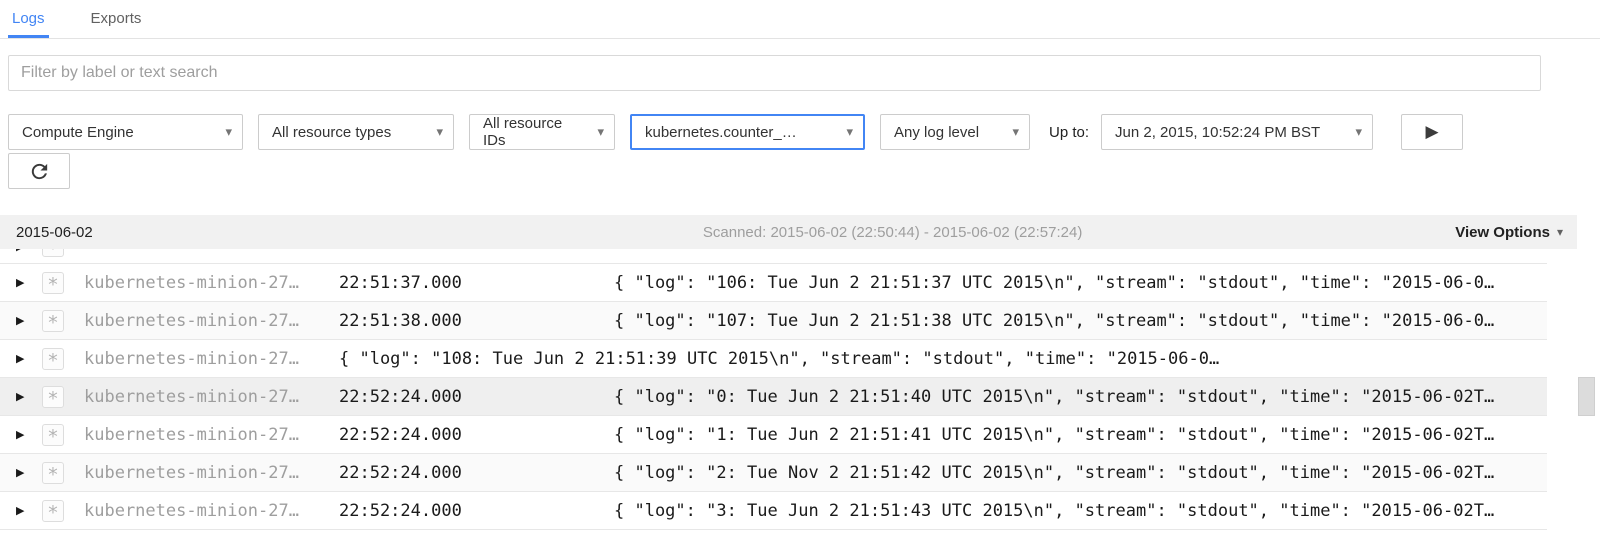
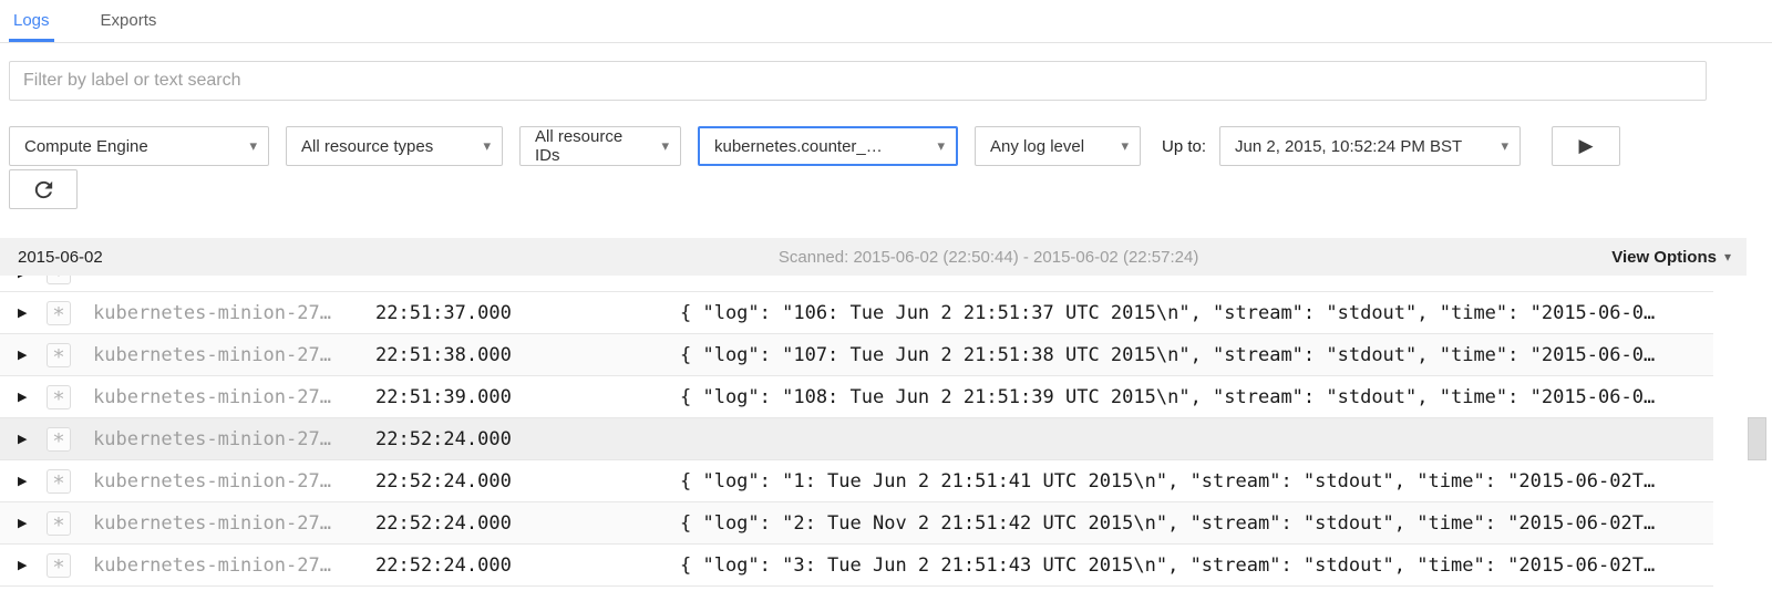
  Logs
  Exports
  Filter by label or text search
  Compute Engine
  ▾
  All resource types
  ▾
  All resource IDs
  ▾
  kubernetes.counter_…
  ▾
  Any log level
  ▾
  Up to:
  Jun 2, 2015, 10:52:24 PM BST
  ▾
  ▶
  2015-06-02
  Scanned: 2015-06-02 (22:50:44) - 2015-06-02 (22:57:24)
  View Options
  ▾
  *
  ▶
  *
  kubernetes-minion-27…
  22:51:37.000
  { "log": "106: Tue Jun 2 21:51:37 UTC 2015\n", "stream": "stdout", "time": "2015-06-0…
  ▶
  *
  kubernetes-minion-27…
  22:51:38.000
  { "log": "107: Tue Jun 2 21:51:38 UTC 2015\n", "stream": "stdout", "time": "2015-06-0…
  ▶
  *
  kubernetes-minion-27…
+ 22:51:39.000
  { "log": "108: Tue Jun 2 21:51:39 UTC 2015\n", "stream": "stdout", "time": "2015-06-0…
  ▶
  *
  kubernetes-minion-27…
  22:52:24.000
- { "log": "0: Tue Jun 2 21:51:40 UTC 2015\n", "stream": "stdout", "time": "2015-06-02T…
  ▶
  *
  kubernetes-minion-27…
  22:52:24.000
  { "log": "1: Tue Jun 2 21:51:41 UTC 2015\n", "stream": "stdout", "time": "2015-06-02T…
  ▶
  *
  kubernetes-minion-27…
  22:52:24.000
  { "log": "2: Tue Nov 2 21:51:42 UTC 2015\n", "stream": "stdout", "time": "2015-06-02T…
  ▶
  *
  kubernetes-minion-27…
  22:52:24.000
  { "log": "3: Tue Jun 2 21:51:43 UTC 2015\n", "stream": "stdout", "time": "2015-06-02T…
